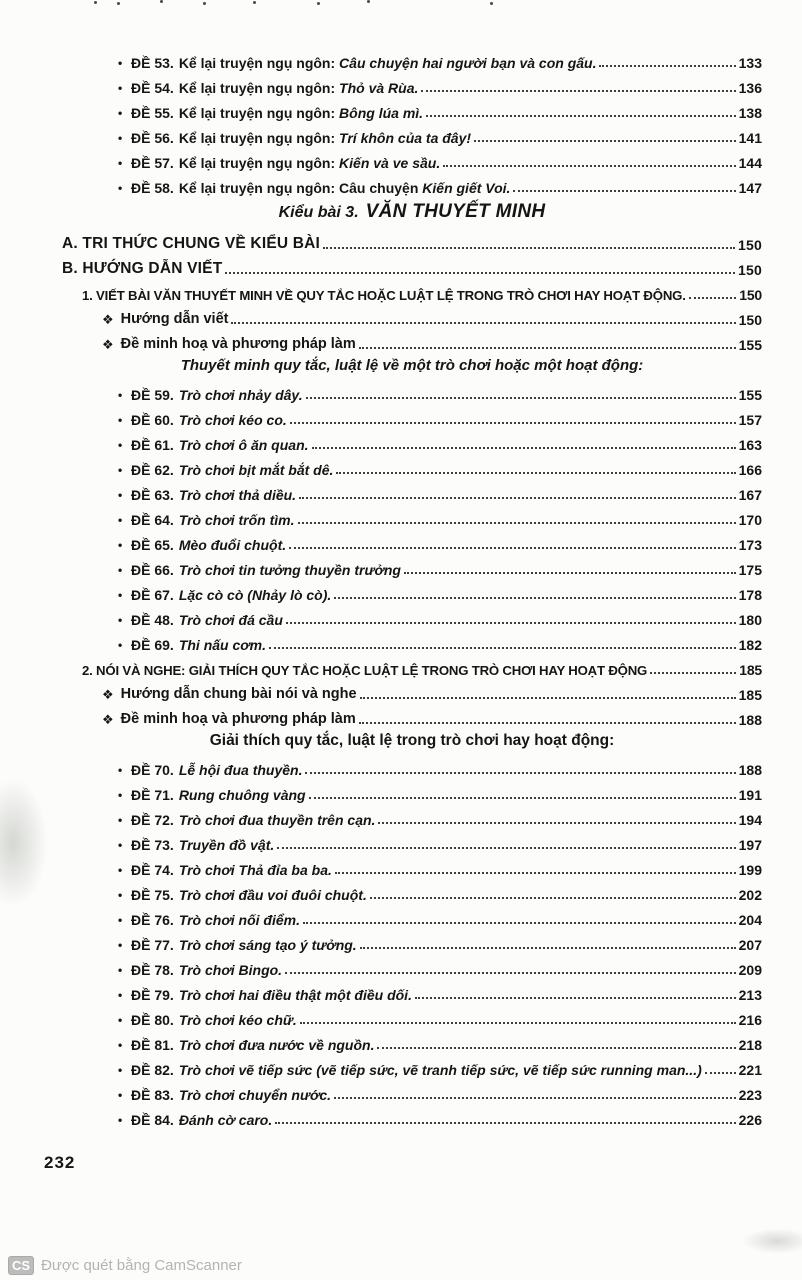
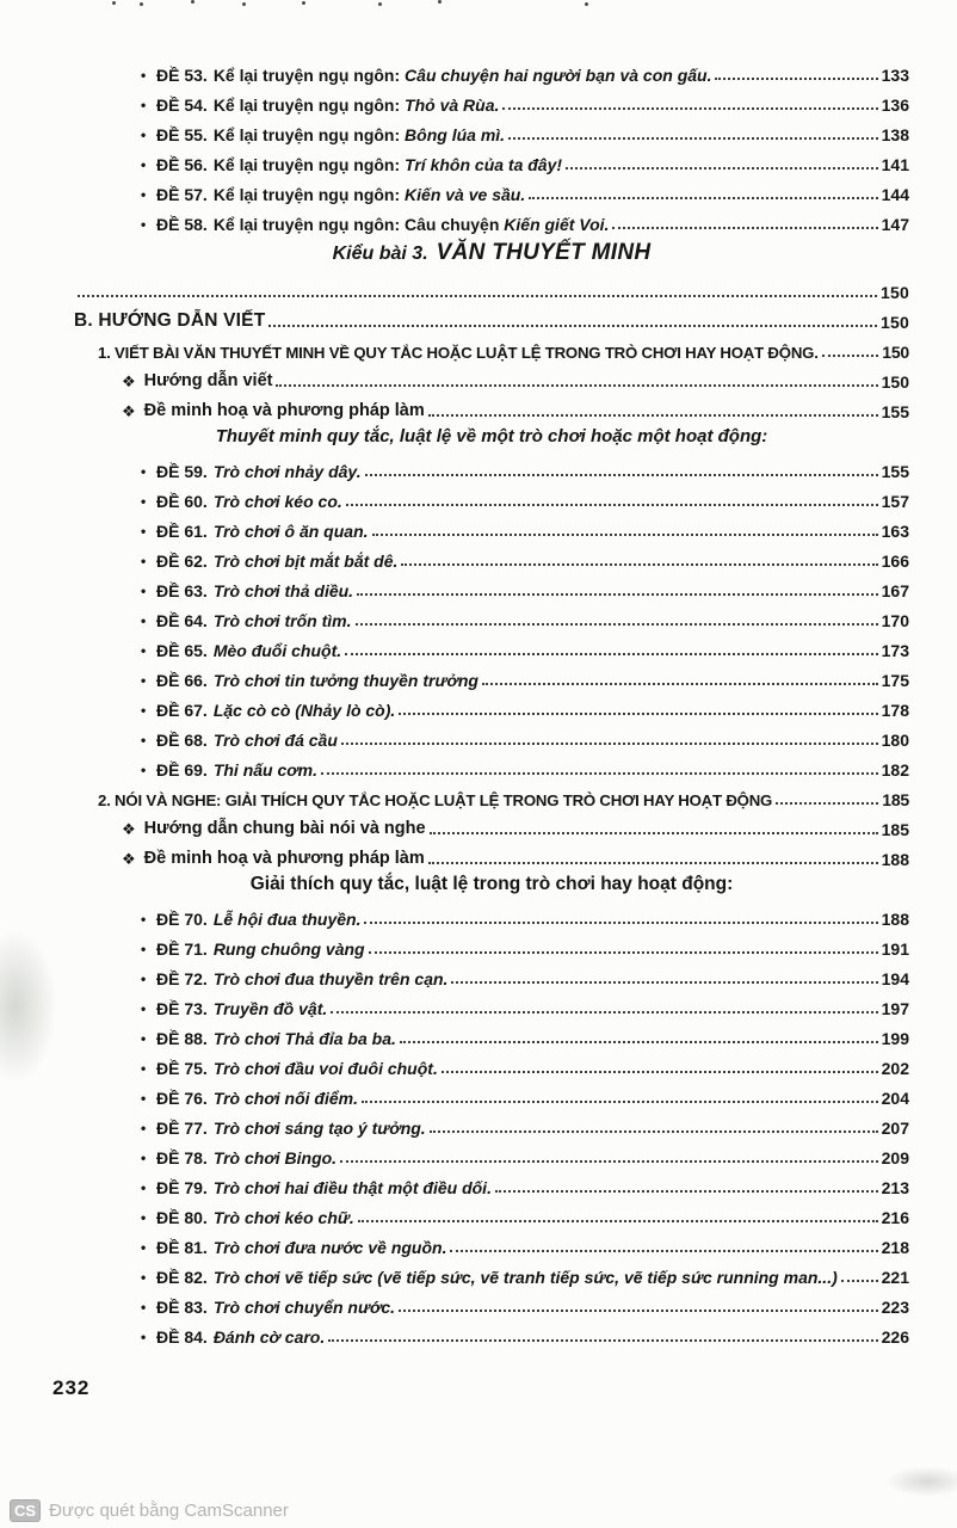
  •
  ĐỀ 53.
  Kể lại truyện ngụ ngôn:
  Câu chuyện hai người bạn và con gấu.
  133
  •
  ĐỀ 54.
  Kể lại truyện ngụ ngôn:
  Thỏ và Rùa.
  136
  •
  ĐỀ 55.
  Kể lại truyện ngụ ngôn:
  Bông lúa mì.
  138
  •
  ĐỀ 56.
  Kể lại truyện ngụ ngôn:
  Trí khôn của ta đây!
  141
  •
  ĐỀ 57.
  Kể lại truyện ngụ ngôn:
  Kiến và ve sầu.
  144
  •
  ĐỀ 58.
  Kể lại truyện ngụ ngôn: Câu chuyện
  Kiến giết Voi.
  147
  Kiểu bài 3. VĂN THUYẾT MINH
- A. TRI THỨC CHUNG VỀ KIỂU BÀI
  150
  B. HƯỚNG DẪN VIẾT
  150
  1. VIẾT BÀI VĂN THUYẾT MINH VỀ QUY TẮC HOẶC LUẬT LỆ TRONG TRÒ CHƠI HAY HOẠT ĐỘNG.
  150
  ❖
  Hướng dẫn viết
  150
  ❖
  Đề minh hoạ và phương pháp làm
  155
  Thuyết minh quy tắc, luật lệ về một trò chơi hoặc một hoạt động:
  •
  ĐỀ 59.
  Trò chơi nhảy dây.
  155
  •
  ĐỀ 60.
  Trò chơi kéo co.
  157
  •
  ĐỀ 61.
  Trò chơi ô ăn quan.
  163
  •
  ĐỀ 62.
  Trò chơi bịt mắt bắt dê.
  166
  •
  ĐỀ 63.
  Trò chơi thả diều.
  167
  •
  ĐỀ 64.
  Trò chơi trốn tìm.
  170
  •
  ĐỀ 65.
  Mèo đuổi chuột.
  173
  •
  ĐỀ 66.
  Trò chơi tin tưởng thuyền trưởng
  175
  •
  ĐỀ 67.
  Lặc cò cò (Nhảy lò cò).
  178
  •
- ĐỀ 48.
+ ĐỀ 68.
  Trò chơi đá cầu
  180
  •
  ĐỀ 69.
  Thi nấu cơm.
  182
  2. NÓI VÀ NGHE: GIẢI THÍCH QUY TẮC HOẶC LUẬT LỆ TRONG TRÒ CHƠI HAY HOẠT ĐỘNG
  185
  ❖
  Hướng dẫn chung bài nói và nghe
  185
  ❖
  Đề minh hoạ và phương pháp làm
  188
  Giải thích quy tắc, luật lệ trong trò chơi hay hoạt động:
  •
  ĐỀ 70.
  Lễ hội đua thuyền.
  188
  •
  ĐỀ 71.
  Rung chuông vàng
  191
  •
  ĐỀ 72.
  Trò chơi đua thuyền trên cạn.
  194
  •
  ĐỀ 73.
  Truyền đồ vật.
  197
  •
- ĐỀ 74.
+ ĐỀ 88.
  Trò chơi Thả đỉa ba ba.
  199
  •
  ĐỀ 75.
  Trò chơi đầu voi đuôi chuột.
  202
  •
  ĐỀ 76.
  Trò chơi nối điểm.
  204
  •
  ĐỀ 77.
  Trò chơi sáng tạo ý tưởng.
  207
  •
  ĐỀ 78.
  Trò chơi Bingo.
  209
  •
  ĐỀ 79.
  Trò chơi hai điều thật một điều dối.
  213
  •
  ĐỀ 80.
  Trò chơi kéo chữ.
  216
  •
  ĐỀ 81.
  Trò chơi đưa nước về nguồn.
  218
  •
  ĐỀ 82.
  Trò chơi vẽ tiếp sức (vẽ tiếp sức, vẽ tranh tiếp sức, vẽ tiếp sức running man...)
  221
  •
  ĐỀ 83.
  Trò chơi chuyển nước.
  223
  •
  ĐỀ 84.
  Đánh cờ caro.
  226
  232
  CS
  Được quét bằng CamScanner
